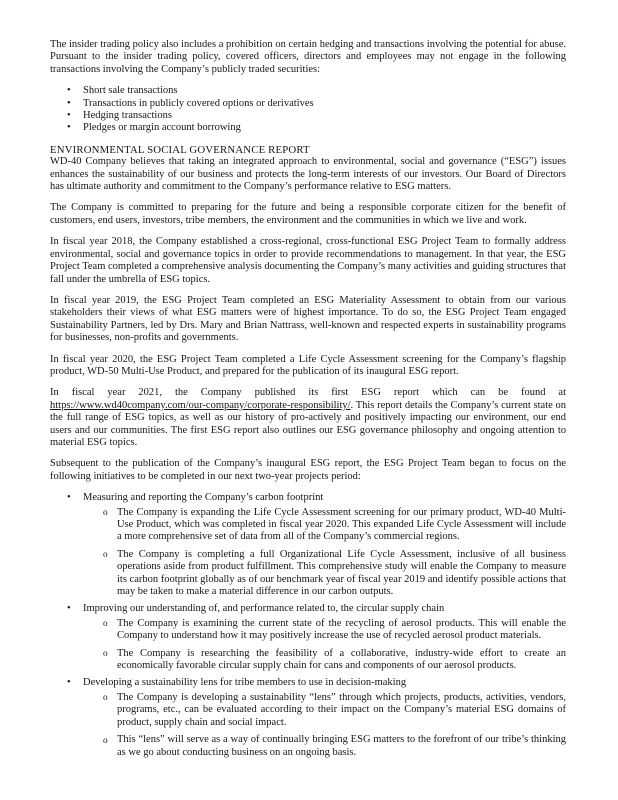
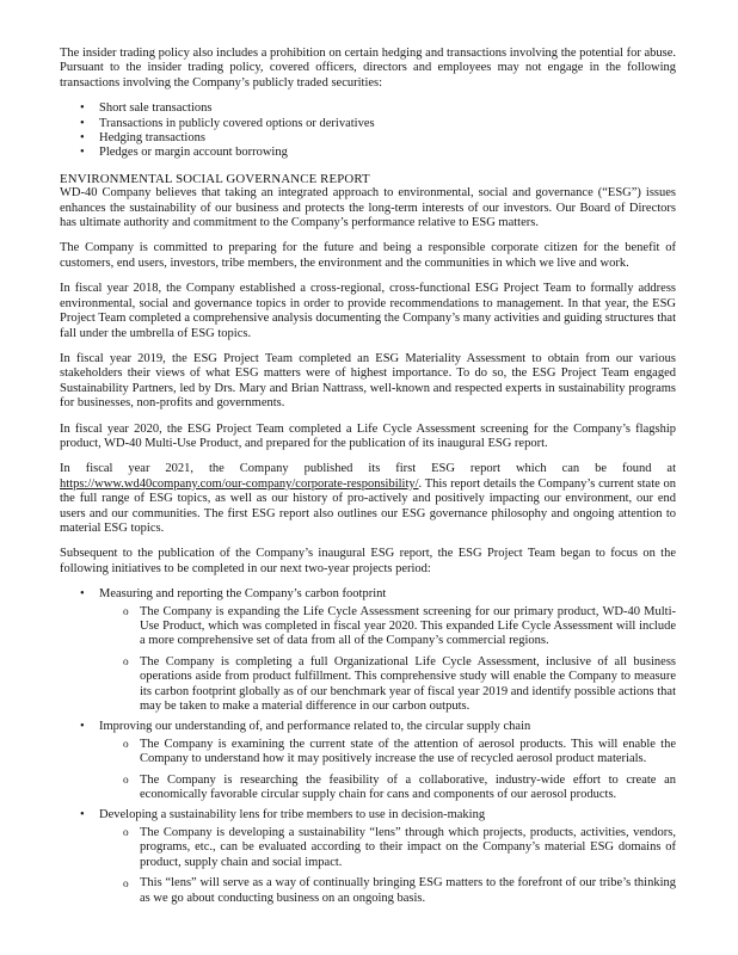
  The insider trading policy also includes a prohibition on certain hedging and transactions involving the potential for abuse. Pursuant to the insider trading policy, covered officers, directors and employees may not engage in the following transactions involving the Company’s publicly traded securities:
  •
  Short sale transactions
  •
  Transactions in publicly covered options or derivatives
  •
  Hedging transactions
  •
  Pledges or margin account borrowing
  ENVIRONMENTAL SOCIAL GOVERNANCE REPORT
  WD-40 Company believes that taking an integrated approach to environmental, social and governance (“ESG”) issues enhances the sustainability of our business and protects the long-term interests of our investors. Our Board of Directors has ultimate authority and commitment to the Company’s performance relative to ESG matters.
  The Company is committed to preparing for the future and being a responsible corporate citizen for the benefit of customers, end users, investors, tribe members, the environment and the communities in which we live and work.
  In fiscal year 2018, the Company established a cross-regional, cross-functional ESG Project Team to formally address environmental, social and governance topics in order to provide recommendations to management. In that year, the ESG Project Team completed a comprehensive analysis documenting the Company’s many activities and guiding structures that fall under the umbrella of ESG topics.
  In fiscal year 2019, the ESG Project Team completed an ESG Materiality Assessment to obtain from our various stakeholders their views of what ESG matters were of highest importance. To do so, the ESG Project Team engaged Sustainability Partners, led by Drs. Mary and Brian Nattrass, well-known and respected experts in sustainability programs for businesses, non-profits and governments.
- In fiscal year 2020, the ESG Project Team completed a Life Cycle Assessment screening for the Company’s flagship product, WD-50 Multi-Use Product, and prepared for the publication of its inaugural ESG report.
+ In fiscal year 2020, the ESG Project Team completed a Life Cycle Assessment screening for the Company’s flagship product, WD-40 Multi-Use Product, and prepared for the publication of its inaugural ESG report.
  In fiscal year 2021, the Company published its first ESG report which can be found at https://www.wd40company.com/our-company/corporate-responsibility/. This report details the Company’s current state on the full range of ESG topics, as well as our history of pro-actively and positively impacting our environment, our end users and our communities. The first ESG report also outlines our ESG governance philosophy and ongoing attention to material ESG topics.
  Subsequent to the publication of the Company’s inaugural ESG report, the ESG Project Team began to focus on the following initiatives to be completed in our next two-year projects period:
  •
  Measuring and reporting the Company’s carbon footprint
  o
  The Company is expanding the Life Cycle Assessment screening for our primary product, WD-40 Multi-Use Product, which was completed in fiscal year 2020. This expanded Life Cycle Assessment will include a more comprehensive set of data from all of the Company’s commercial regions.
  o
  The Company is completing a full Organizational Life Cycle Assessment, inclusive of all business operations aside from product fulfillment. This comprehensive study will enable the Company to measure its carbon footprint globally as of our benchmark year of fiscal year 2019 and identify possible actions that may be taken to make a material difference in our carbon outputs.
  •
  Improving our understanding of, and performance related to, the circular supply chain
  o
- The Company is examining the current state of the recycling of aerosol products. This will enable the Company to understand how it may positively increase the use of recycled aerosol product materials.
+ The Company is examining the current state of the attention of aerosol products. This will enable the Company to understand how it may positively increase the use of recycled aerosol product materials.
  o
  The Company is researching the feasibility of a collaborative, industry-wide effort to create an economically favorable circular supply chain for cans and components of our aerosol products.
  •
  Developing a sustainability lens for tribe members to use in decision-making
  o
  The Company is developing a sustainability “lens” through which projects, products, activities, vendors, programs, etc., can be evaluated according to their impact on the Company’s material ESG domains of product, supply chain and social impact.
  o
  This “lens” will serve as a way of continually bringing ESG matters to the forefront of our tribe’s thinking as we go about conducting business on an ongoing basis.
